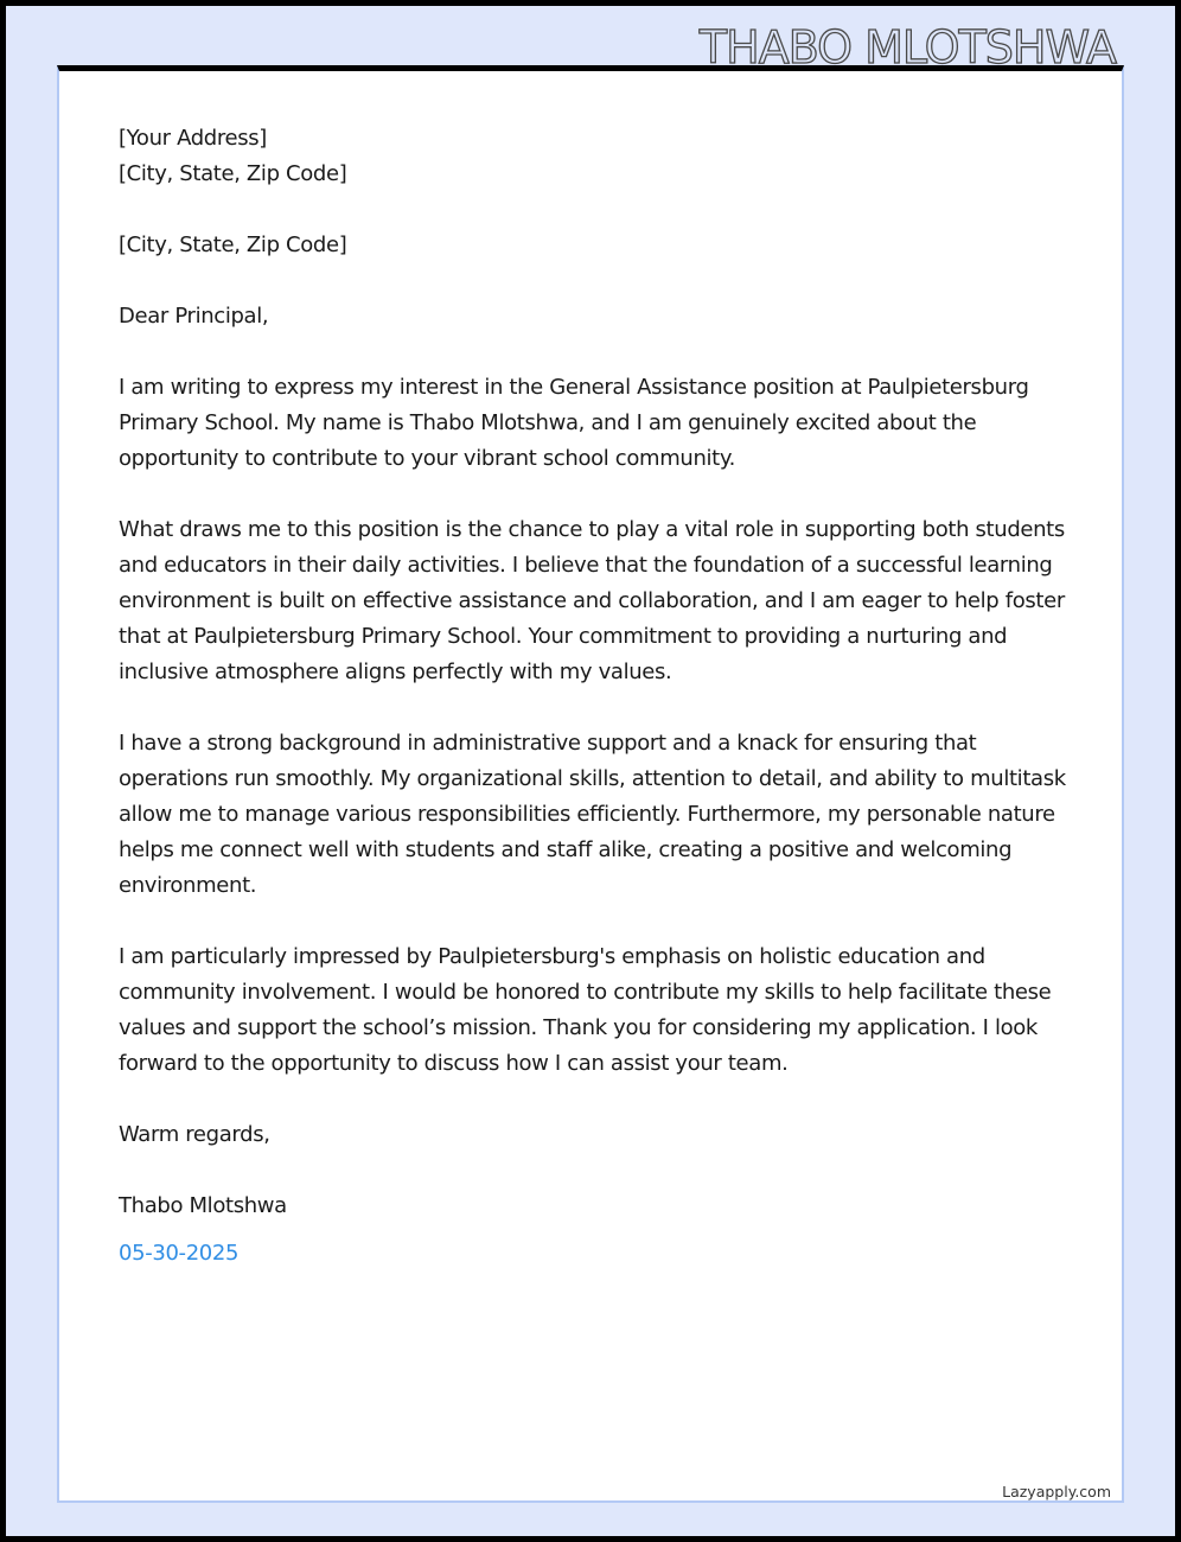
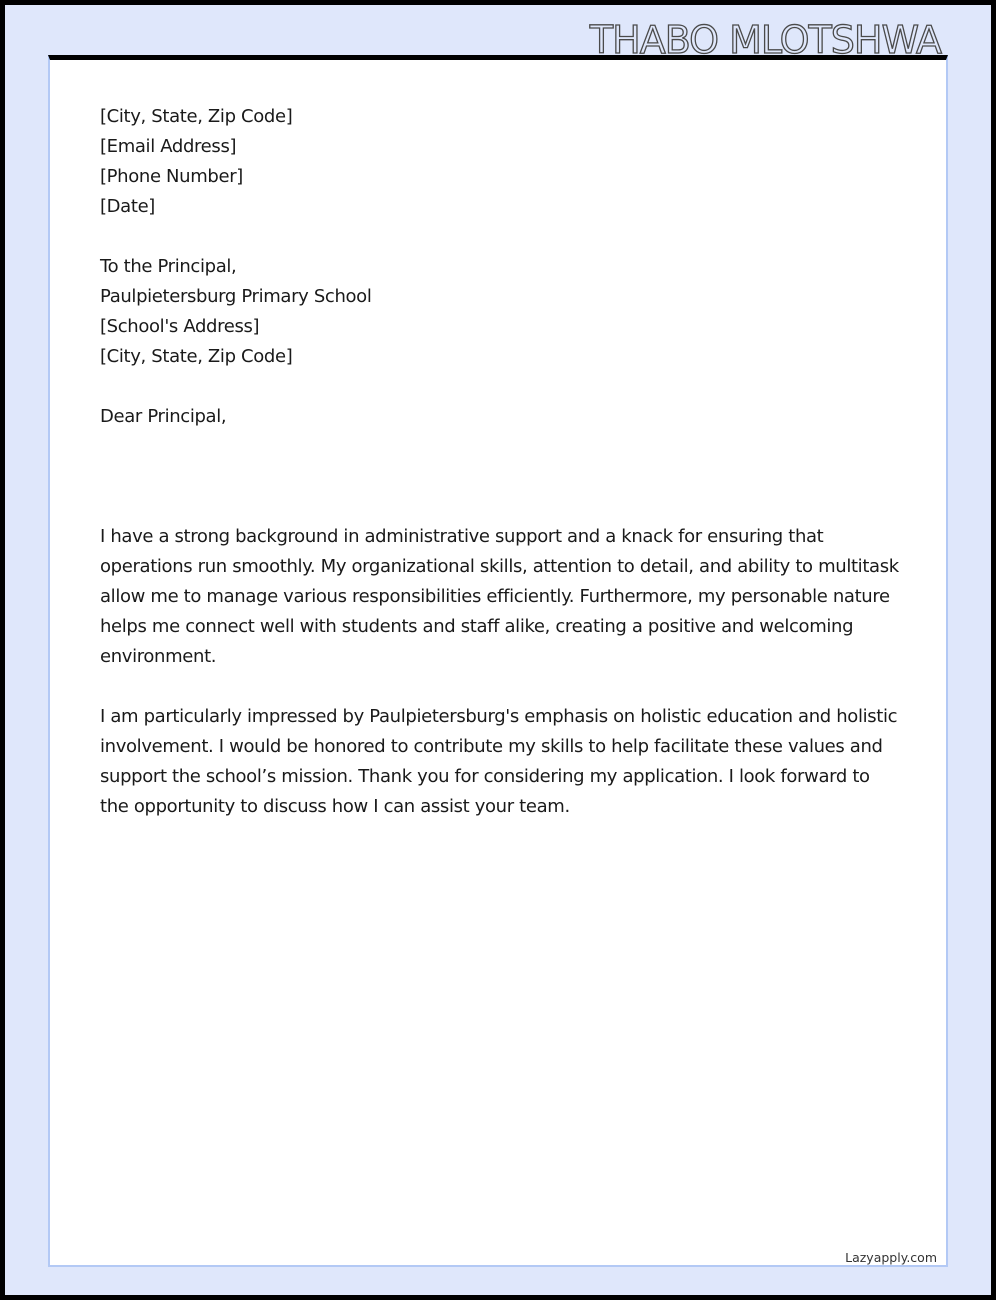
  THABO MLOTSHWA
- [Your Address]
  [City, State, Zip Code]
+ [Email Address]
+ [Phone Number]
+ [Date]
+ To the Principal,
+ Paulpietersburg Primary School
+ [School's Address]
  [City, State, Zip Code]
  Dear Principal,
- I am writing to express my interest in the General Assistance position at Paulpietersburg Primary School. My name is Thabo Mlotshwa, and I am genuinely excited about the opportunity to contribute to your vibrant school community.
- What draws me to this position is the chance to play a vital role in supporting both students and educators in their daily activities. I believe that the foundation of a successful learning environment is built on effective assistance and collaboration, and I am eager to help foster that at Paulpietersburg Primary School. Your commitment to providing a nurturing and inclusive atmosphere aligns perfectly with my values.
  I have a strong background in administrative support and a knack for ensuring that operations run smoothly. My organizational skills, attention to detail, and ability to multitask allow me to manage various responsibilities efficiently. Furthermore, my personable nature helps me connect well with students and staff alike, creating a positive and welcoming environment.
- I am particularly impressed by Paulpietersburg's emphasis on holistic education and community involvement. I would be honored to contribute my skills to help facilitate these values and support the school’s mission. Thank you for considering my application. I look forward to the opportunity to discuss how I can assist your team.
+ I am particularly impressed by Paulpietersburg's emphasis on holistic education and holistic involvement. I would be honored to contribute my skills to help facilitate these values and support the school’s mission. Thank you for considering my application. I look forward to the opportunity to discuss how I can assist your team.
- Warm regards,
- Thabo Mlotshwa
- 05-30-2025
  Lazyapply.com
